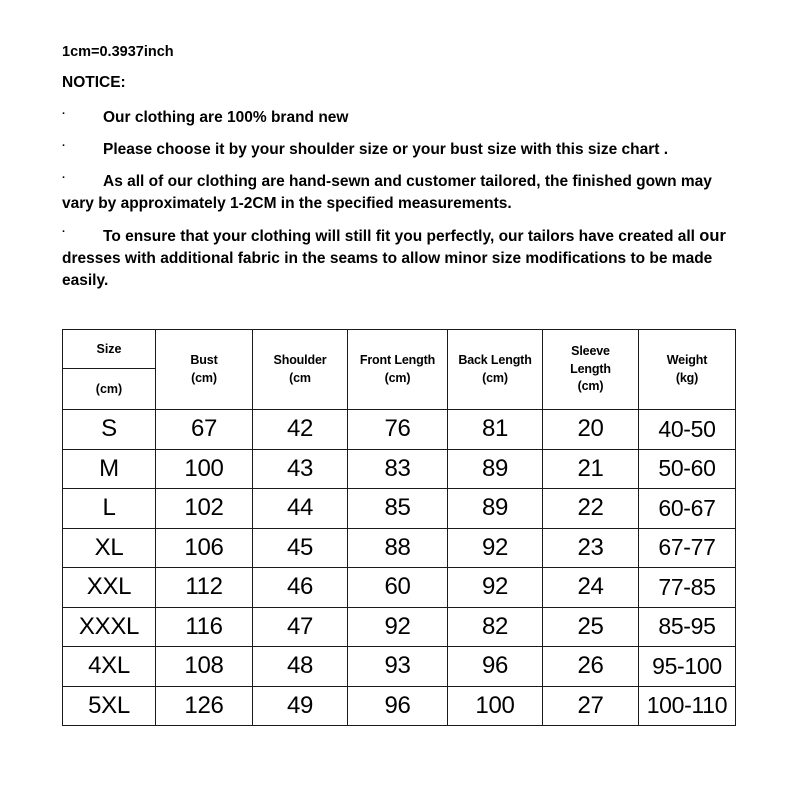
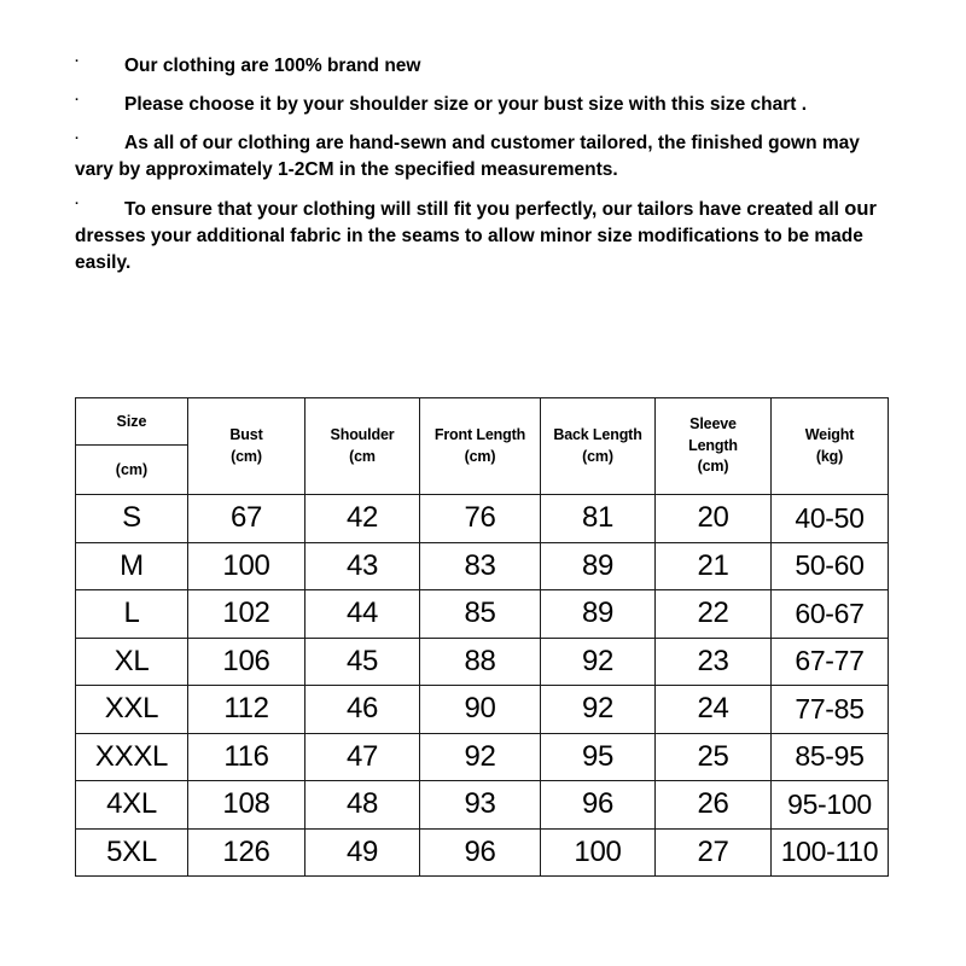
- 1cm=0.3937inch
- NOTICE:
  ·
  Our clothing are 100% brand new
  ·
  Please choose it by your shoulder size or your bust size with this size chart .
  ·
  As all of our clothing are hand-sewn and customer tailored, the finished gown may vary by approximately 1-2CM in the specified measurements.
  ·
- To ensure that your clothing will still fit you perfectly, our tailors have created all our dresses with additional fabric in the seams to allow minor size modifications to be made easily.
+ To ensure that your clothing will still fit you perfectly, our tailors have created all our dresses your additional fabric in the seams to allow minor size modifications to be made easily.
  Size	Bust (cm)	Shoulder (cm	Front Length (cm)	Back Length (cm)	Sleeve Length (cm)	Weight (kg)
  (cm)
  S	67	42	76	81	20	40-50
  M	100	43	83	89	21	50-60
  L	102	44	85	89	22	60-67
  XL	106	45	88	92	23	67-77
- XXL	112	46	60	92	24	77-85
+ XXL	112	46	90	92	24	77-85
- XXXL	116	47	92	82	25	85-95
+ XXXL	116	47	92	95	25	85-95
  4XL	108	48	93	96	26	95-100
  5XL	126	49	96	100	27	100-110
